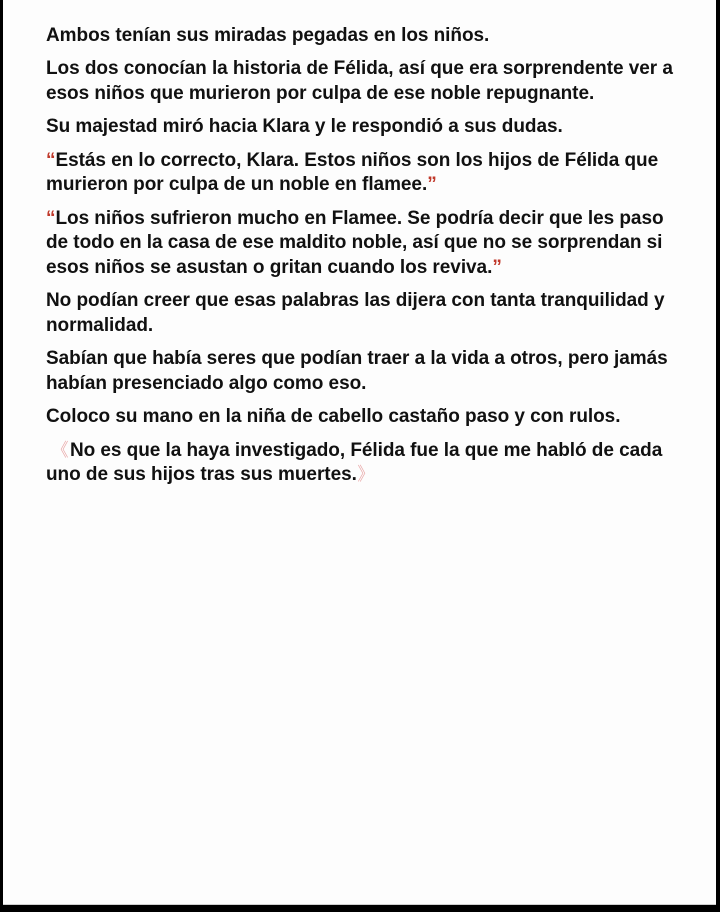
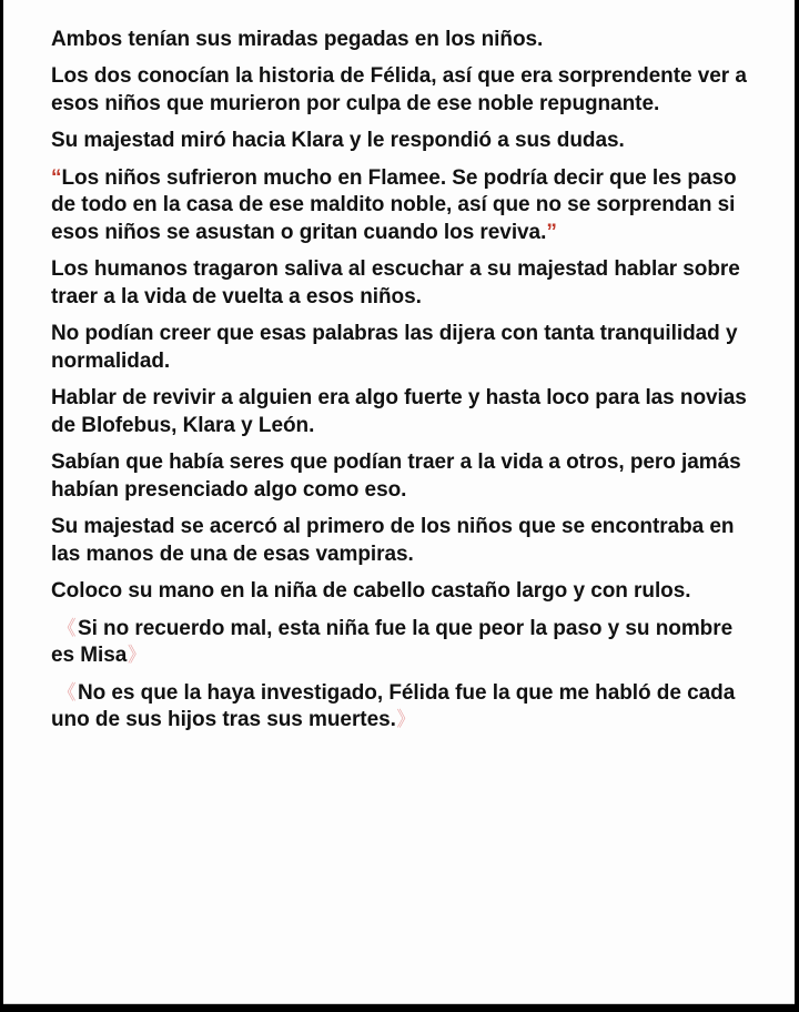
  Ambos tenían sus miradas pegadas en los niños.
  Los dos conocían la historia de Félida, así que era sorprendente ver a esos niños que murieron por culpa de ese noble repugnante.
  Su majestad miró hacia Klara y le respondió a sus dudas.
- “Estás en lo correcto, Klara. Estos niños son los hijos de Félida que murieron por culpa de un noble en flamee.”
  “Los niños sufrieron mucho en Flamee. Se podría decir que les paso de todo en la casa de ese maldito noble, así que no se sorprendan si esos niños se asustan o gritan cuando los reviva.”
+ Los humanos tragaron saliva al escuchar a su majestad hablar sobre traer a la vida de vuelta a esos niños.
  No podían creer que esas palabras las dijera con tanta tranquilidad y normalidad.
+ Hablar de revivir a alguien era algo fuerte y hasta loco para las novias de Blofebus, Klara y León.
  Sabían que había seres que podían traer a la vida a otros, pero jamás habían presenciado algo como eso.
+ Su majestad se acercó al primero de los niños que se encontraba en las manos de una de esas vampiras.
- Coloco su mano en la niña de cabello castaño paso y con rulos.
+ Coloco su mano en la niña de cabello castaño largo y con rulos.
+ 《Si no recuerdo mal, esta niña fue la que peor la paso y su nombre es Misa》
  《No es que la haya investigado, Félida fue la que me habló de cada uno de sus hijos tras sus muertes.》
